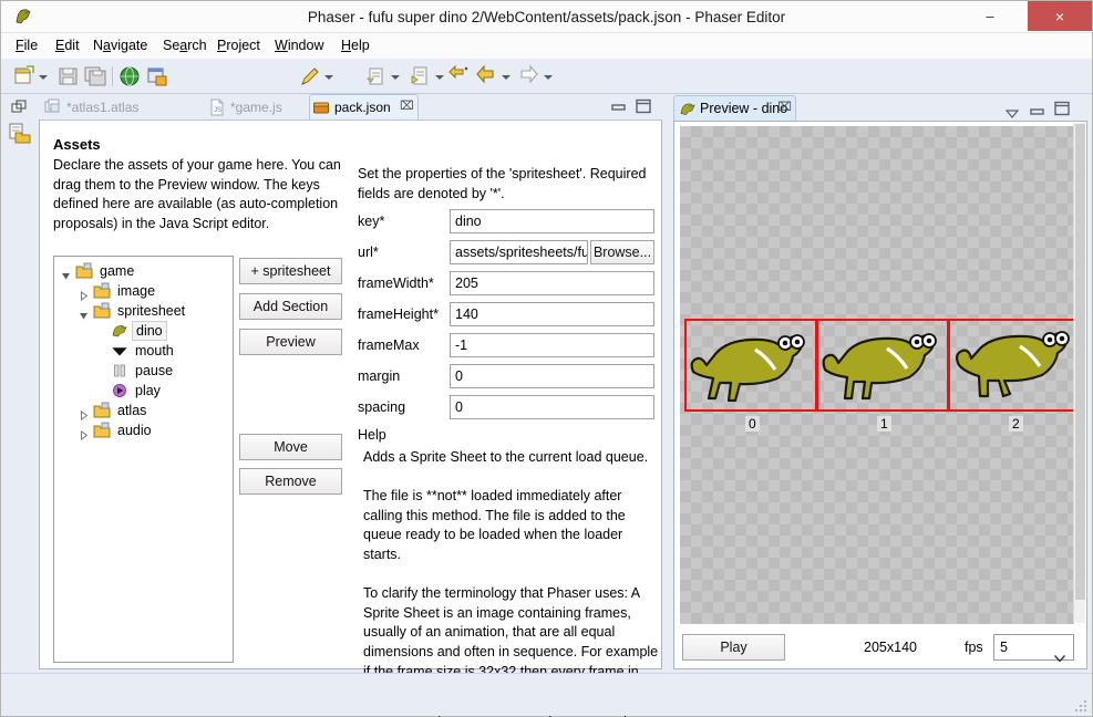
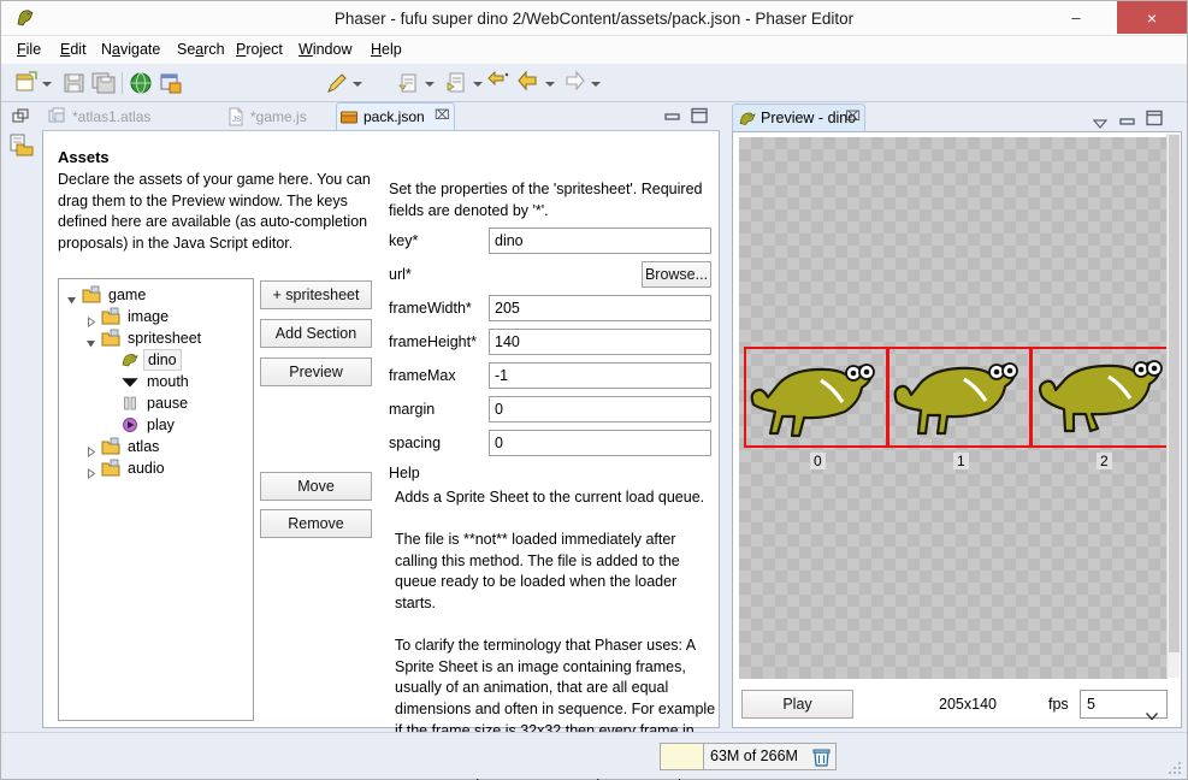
  Phaser - fufu super dino 2/WebContent/assets/pack.json - Phaser Editor
  –
  ×
  File
  Edit
  Navigate
  Search
  Project
  Window
  Help
  *atlas1.atlas
  *game.js
  pack.json
  ⌧
  Assets
  Declare the assets of your game here. You can drag them to the Preview window. The keys defined here are available (as auto-completion proposals) in the Java Script editor.
  game
  image
  spritesheet
  dino
  mouth
  pause
  play
  atlas
  audio
  + spritesheet
  Add Section
  Preview
  Move
  Remove
  Set the properties of the 'spritesheet'. Required fields are denoted by '*'.
  key*
  dino
  url*
- assets/spritesheets/fu
  Browse...
  frameWidth*
  205
  frameHeight*
  140
  frameMax
  -1
  margin
  0
  spacing
  0
  Help
  Adds a Sprite Sheet to the current load queue.
  The file is **not** loaded immediately after calling this method. The file is added to the queue ready to be loaded when the loader starts.
  To clarify the terminology that Phaser uses: A Sprite Sheet is an image containing frames, usually of an animation, that are all equal dimensions and often in sequence. For example if the frame size is 32x32 then every frame in
  Preview - dino
  ⌧
  0
  1
  2
  Play
  205x140
  fps
  5
+ 63M of 266M
